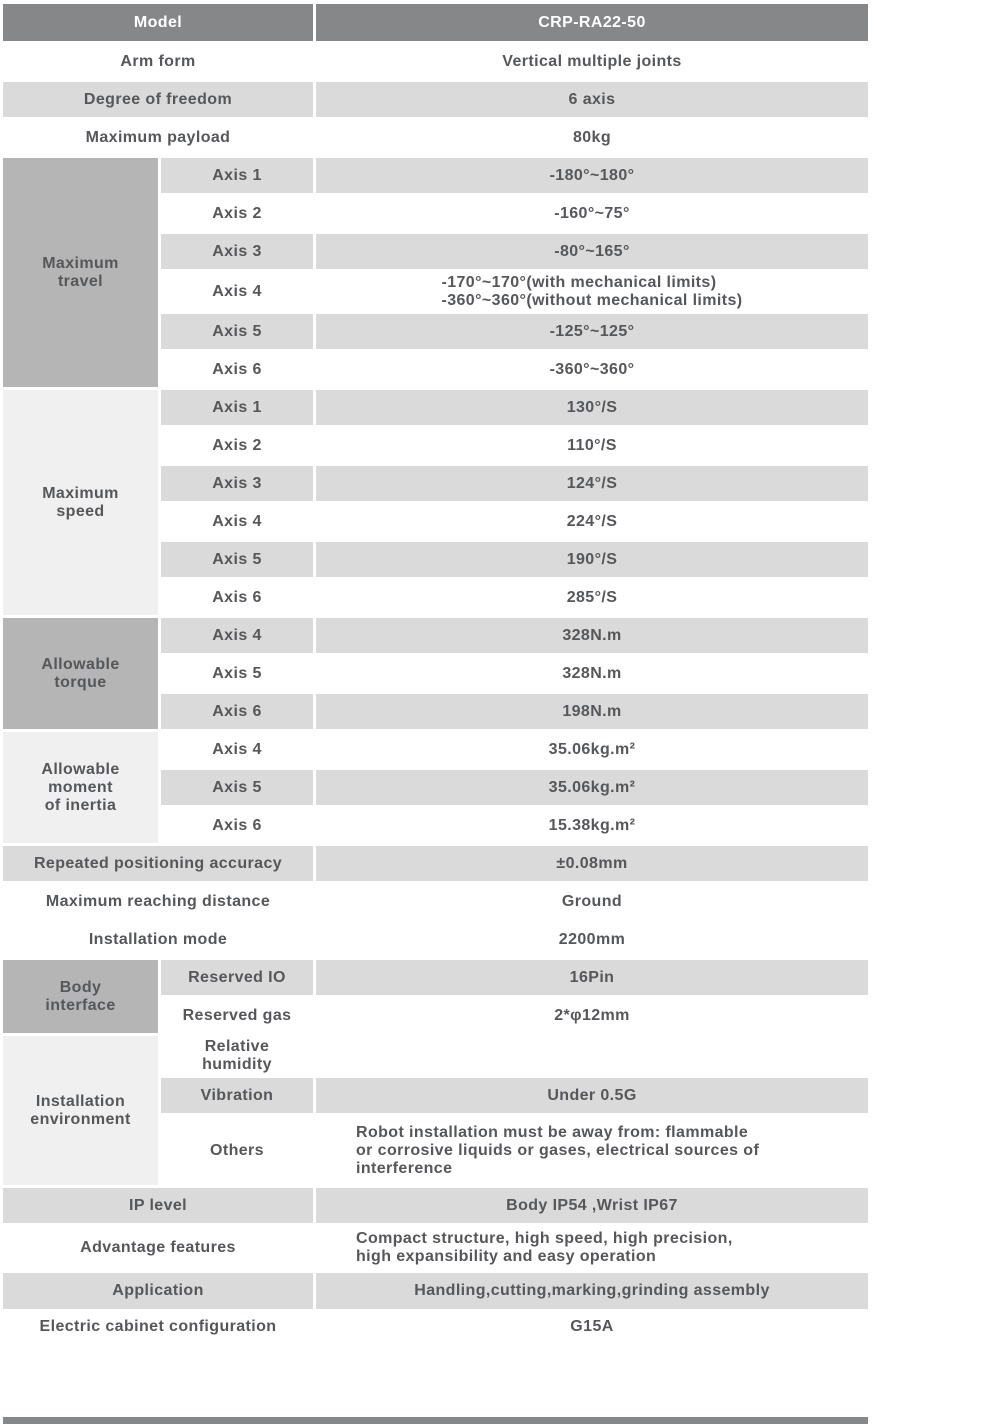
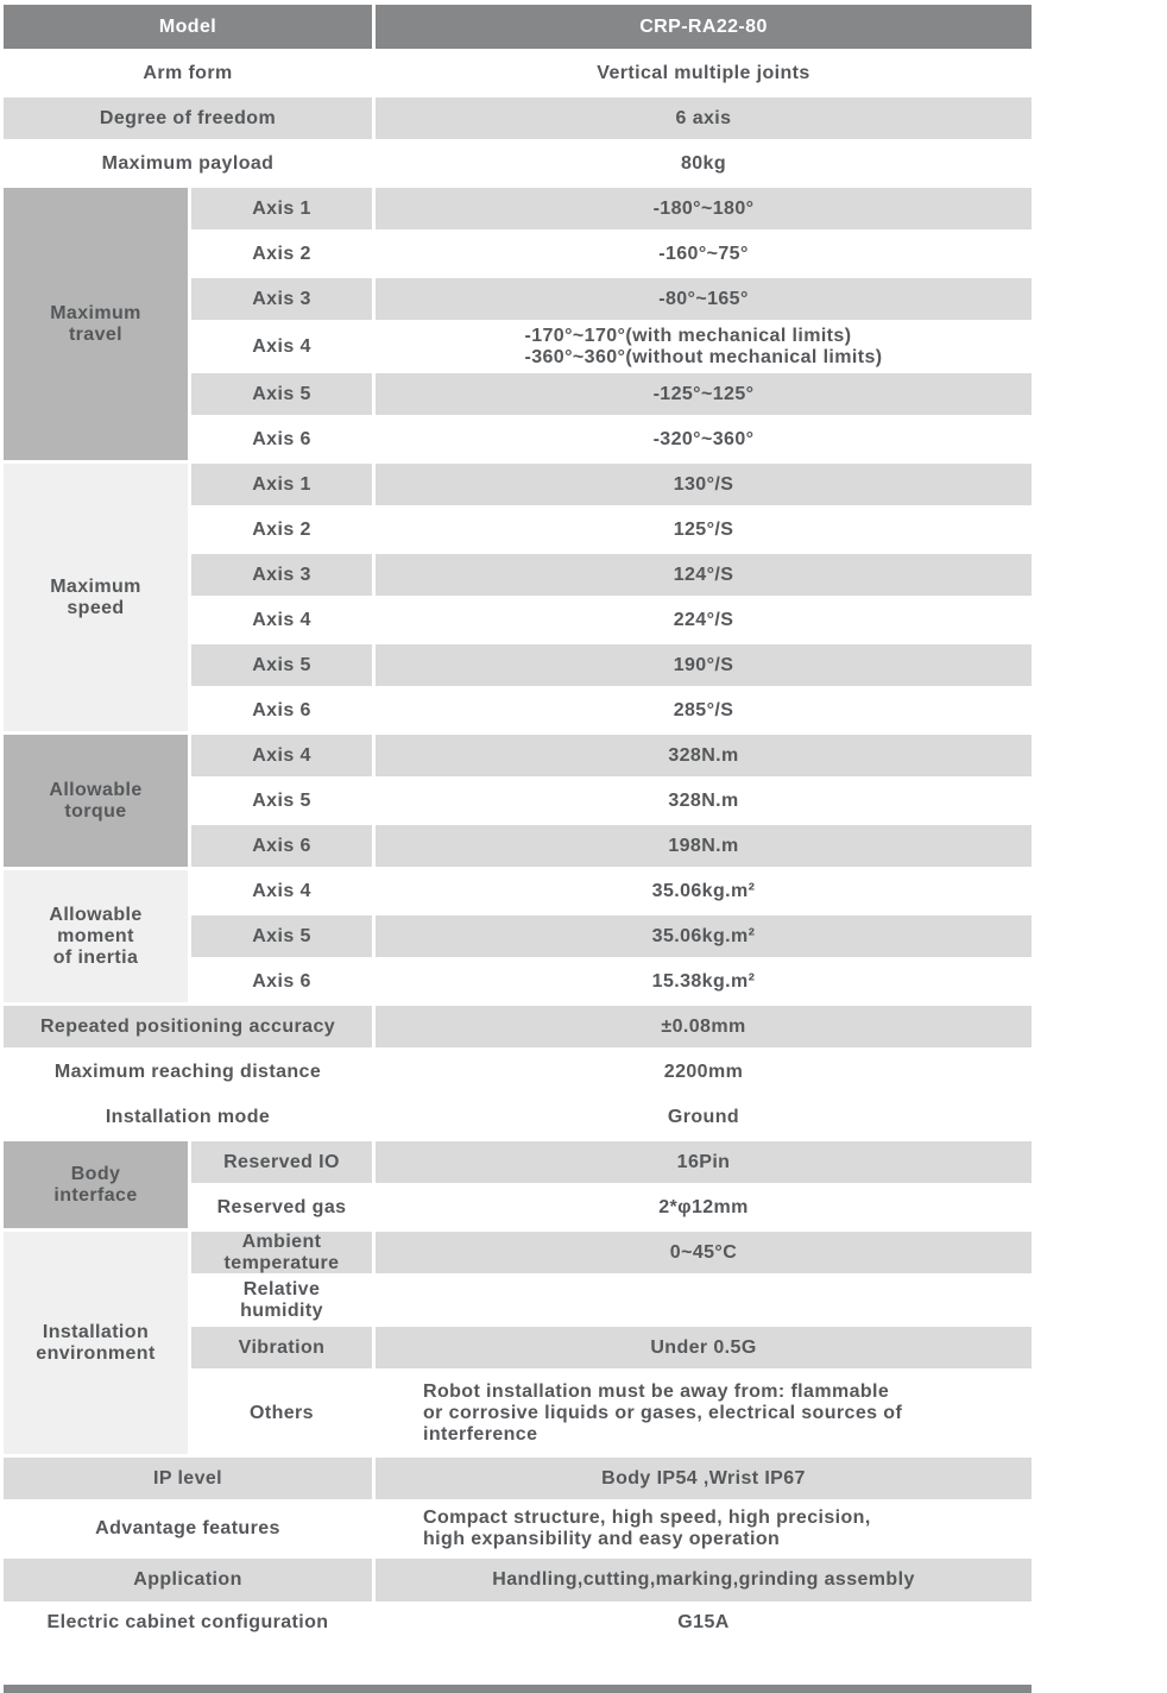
  Model
- CRP-RA22-50
+ CRP-RA22-80
  Arm form
  Vertical multiple joints
  Degree of freedom
  6 axis
  Maximum payload
  80kg
  Maximum
  travel
  Axis 1
  -180°~180°
  Axis 2
  -160°~75°
  Axis 3
  -80°~165°
  Axis 4
  -170°~170°(with mechanical limits)
  -360°~360°(without mechanical limits)
  Axis 5
  -125°~125°
  Axis 6
- -360°~360°
+ -320°~360°
  Maximum
  speed
  Axis 1
  130°/S
  Axis 2
- 110°/S
+ 125°/S
  Axis 3
  124°/S
  Axis 4
  224°/S
  Axis 5
  190°/S
  Axis 6
  285°/S
  Allowable
  torque
  Axis 4
  328N.m
  Axis 5
  328N.m
  Axis 6
  198N.m
  Allowable
  moment
  of inertia
  Axis 4
  35.06kg.m²
  Axis 5
  35.06kg.m²
  Axis 6
  15.38kg.m²
  Repeated positioning accuracy
  ±0.08mm
  Maximum reaching distance
- Ground
+ 2200mm
  Installation mode
- 2200mm
+ Ground
  Body
  interface
  Reserved IO
  16Pin
  Reserved gas
  2*φ12mm
  Installation
  environment
+ Ambient
+ temperature
+ 0~45°C
  Relative
  humidity
  Vibration
  Under 0.5G
  Others
  Robot installation must be away from: flammable
  or corrosive liquids or gases, electrical sources of
  interference
  IP level
  Body IP54 ,Wrist IP67
  Advantage features
  Compact structure, high speed, high precision,
  high expansibility and easy operation
  Application
  Handling,cutting,marking,grinding assembly
  Electric cabinet configuration
  G15A
